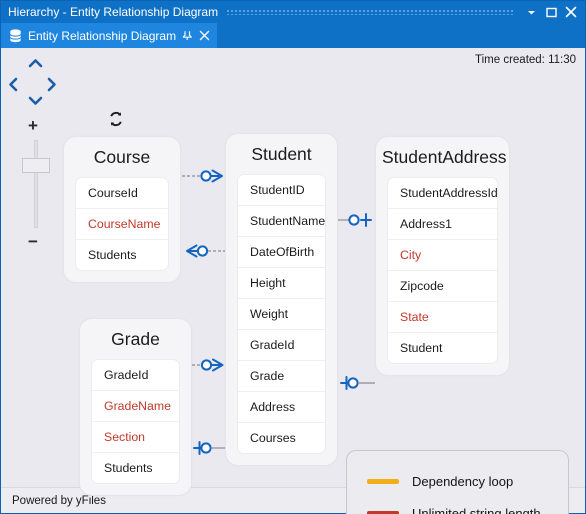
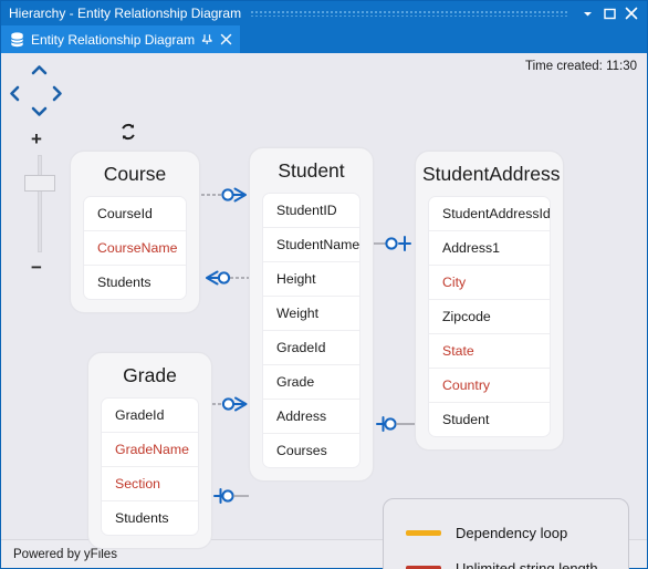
  Hierarchy - Entity Relationship Diagram
  Entity Relationship Diagram
  +
  −
  Time created: 11:30
  Course
  CourseId
  CourseName
  Students
  Student
  StudentID
  StudentName
- DateOfBirth
  Height
  Weight
  GradeId
  Grade
  Address
  Courses
  StudentAddress
  StudentAddressId
  Address1
  City
  Zipcode
  State
+ Country
  Student
  Grade
  GradeId
  GradeName
  Section
  Students
  Dependency loop
  Unlimited string length
  Powered by yFiles
